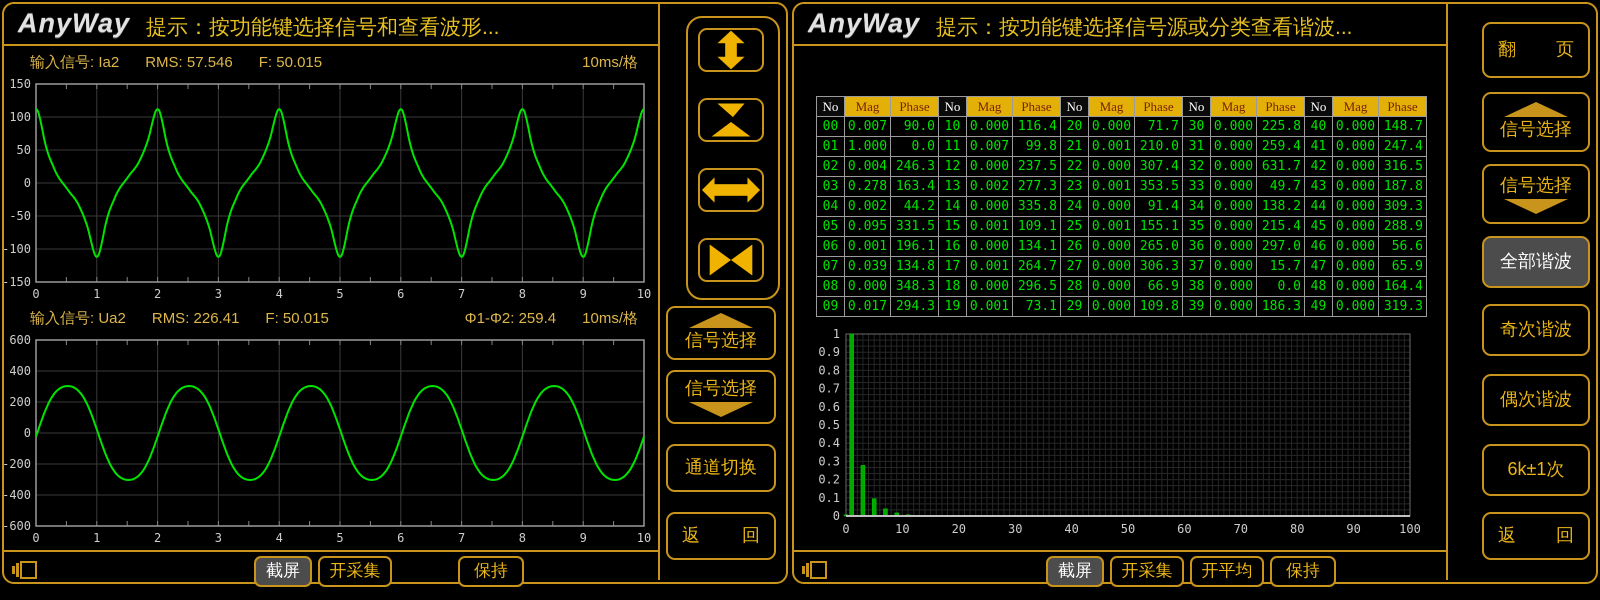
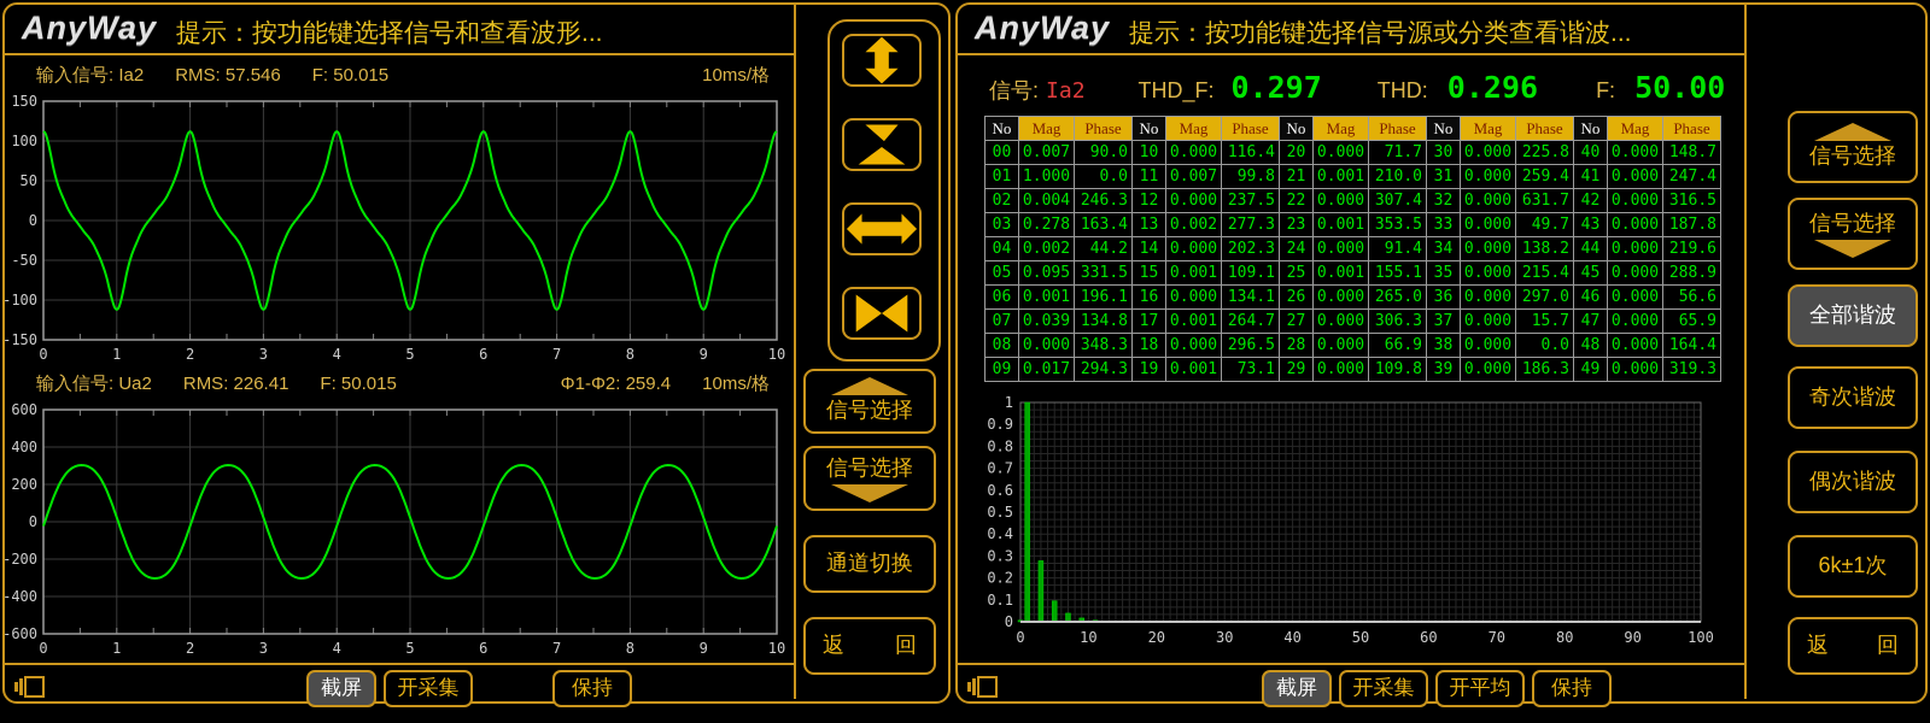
  AnyWay
  提示：按功能键选择信号和查看波形...
  输入信号: Ia2
  RMS: 57.546
  F: 50.015
  10ms/格
  150
  100
  50
  0
  -50
  -100
  -150
  0
  1
  2
  3
  4
  5
  6
  7
  8
  9
  10
  输入信号: Ua2
  RMS: 226.41
  F: 50.015
  Φ1-Φ2: 259.4
  10ms/格
  600
  400
  200
  0
  -200
  -400
  -600
  0
  1
  2
  3
  4
  5
  6
  7
  8
  9
  10
  截屏
  开采集
  保持
  信号选择
  信号选择
  通道切换
  返
  回
  AnyWay
  提示：按功能键选择信号源或分类查看谐波...
+ 信号:
+ Ia2
+ THD_F:
+ 0.297
+ THD:
+ 0.296
+ F:
+ 50.00
  No
  Mag
  Phase
  No
  Mag
  Phase
  No
  Mag
  Phase
  No
  Mag
  Phase
  No
  Mag
  Phase
  00
  0.007
  90.0
  10
  0.000
  116.4
  20
  0.000
  71.7
  30
  0.000
  225.8
  40
  0.000
  148.7
  01
  1.000
  0.0
  11
  0.007
  99.8
  21
  0.001
  210.0
  31
  0.000
  259.4
  41
  0.000
  247.4
  02
  0.004
  246.3
  12
  0.000
  237.5
  22
  0.000
  307.4
  32
  0.000
  631.7
  42
  0.000
  316.5
  03
  0.278
  163.4
  13
  0.002
  277.3
  23
  0.001
  353.5
  33
  0.000
  49.7
  43
  0.000
  187.8
  04
  0.002
  44.2
  14
  0.000
- 335.8
+ 202.3
  24
  0.000
  91.4
  34
  0.000
  138.2
  44
  0.000
- 309.3
+ 219.6
  05
  0.095
  331.5
  15
  0.001
  109.1
  25
  0.001
  155.1
  35
  0.000
  215.4
  45
  0.000
  288.9
  06
  0.001
  196.1
  16
  0.000
  134.1
  26
  0.000
  265.0
  36
  0.000
  297.0
  46
  0.000
  56.6
  07
  0.039
  134.8
  17
  0.001
  264.7
  27
  0.000
  306.3
  37
  0.000
  15.7
  47
  0.000
  65.9
  08
  0.000
  348.3
  18
  0.000
  296.5
  28
  0.000
  66.9
  38
  0.000
  0.0
  48
  0.000
  164.4
  09
  0.017
  294.3
  19
  0.001
  73.1
  29
  0.000
  109.8
  39
  0.000
  186.3
  49
  0.000
  319.3
  1
  0.9
  0.8
  0.7
  0.6
  0.5
  0.4
  0.3
  0.2
  0.1
  0
  0
  10
  20
  30
  40
  50
  60
  70
  80
  90
  100
  截屏
  开采集
  开平均
  保持
- 翻
- 页
  信号选择
  信号选择
  全部谐波
  奇次谐波
  偶次谐波
  6k±1次
  返
  回
